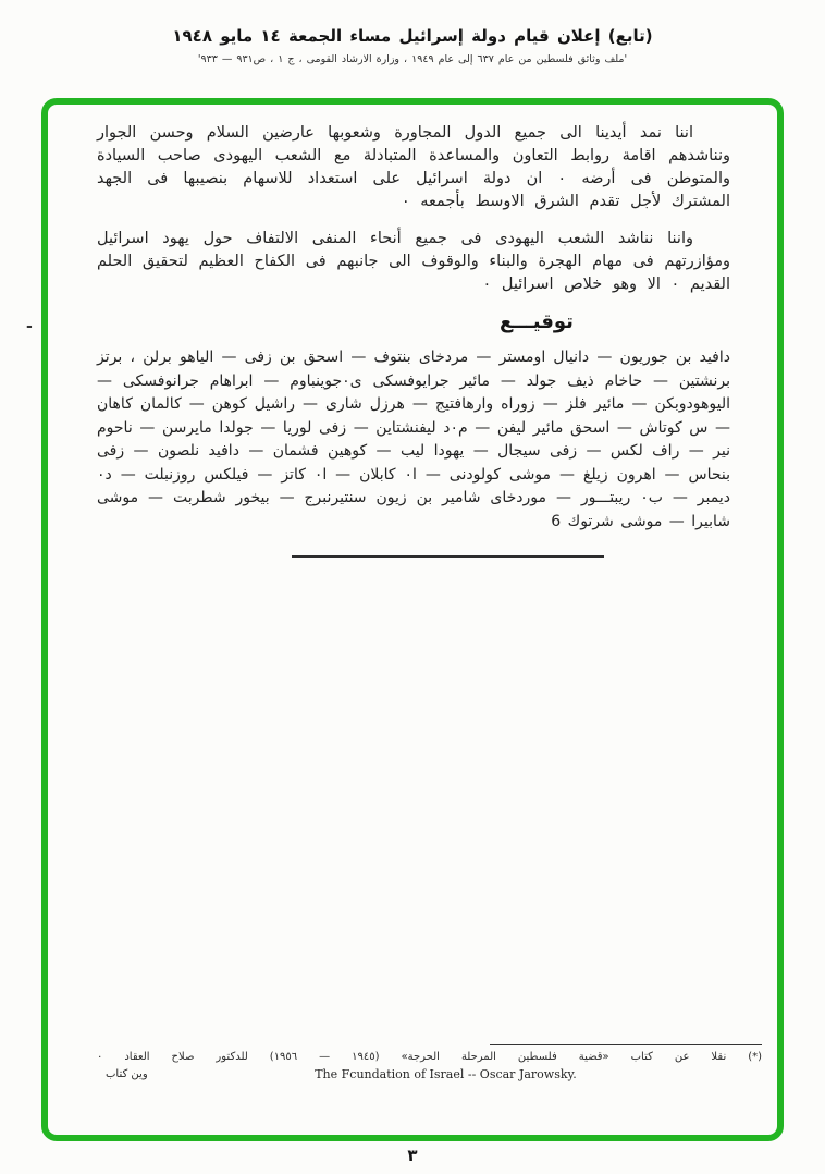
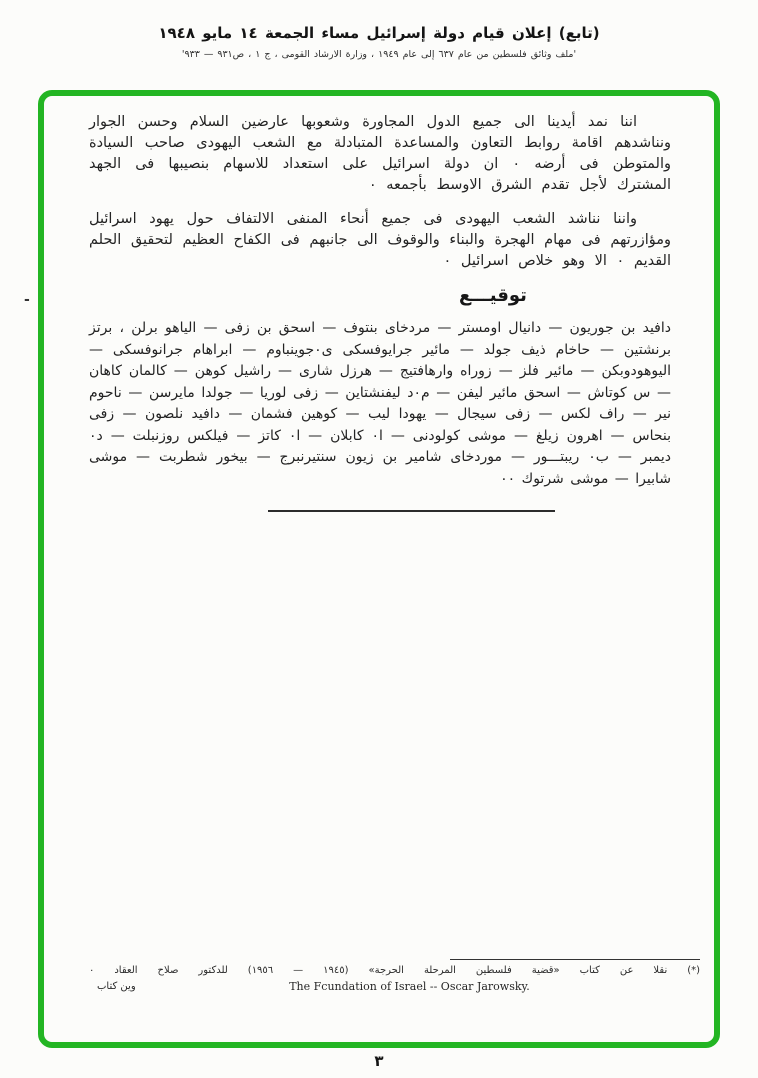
  (تابع) إعلان قيام دولة إسرائيل مساء الجمعة ١٤ مايو ١٩٤٨
  'ملف وثائق فلسطين من عام ٦٣٧ إلى عام ١٩٤٩ ، وزارة الارشاد القومى ، ج ١ ، ص٩٣١ — ٩٣٣'
  اننا نمد أيدينا الى جميع الدول المجاورة وشعوبها عارضين السلام وحسن الجوار ونناشدهم اقامة روابط التعاون والمساعدة المتبادلة مع الشعب اليهودى صاحب السيادة والمتوطن فى أرضه ٠ ان دولة اسرائيل على استعداد للاسهام بنصيبها فى الجهد المشترك لأجل تقدم الشرق الاوسط بأجمعه ٠
  واننا نناشد الشعب اليهودى فى جميع أنحاء المنفى الالتفاف حول يهود اسرائيل ومؤازرتهم فى مهام الهجرة والبناء والوقوف الى جانبهم فى الكفاح العظيم لتحقيق الحلم القديم ٠ الا وهو خلاص اسرائيل ٠
  توقيـــع
- دافيد بن جوريون — دانيال اومستر — مردخاى بنتوف — اسحق بن زفى — الياهو برلن ، برتز برنشتين — حاخام ذيف جولد — مائير جرايوفسكى ى٠جوينباوم — ابراهام جرانوفسكى — اليوهودوبكن — مائير فلز — زوراه وارهافتيج — هرزل شارى — راشيل كوهن — كالمان كاهان — س كوتاش — اسحق مائير ليفن — م٠د ليفنشتاين — زفى لوريا — جولدا مايرسن — ناحوم نير — راف لكس — زفى سيجال — يهودا ليب — كوهين فشمان — دافيد نلصون — زفى بنحاس — اهرون زيلغ — موشى كولودنى — ا٠ كابلان — ا٠ كاتز — فيلكس روزنبلت — د٠ ديمبر — ب٠ ريبتـــور — موردخاى شامير بن زيون سنتيرنبرج — بيخور شطربت — موشى شابيرا — موشى شرتوك 6
+ دافيد بن جوريون — دانيال اومستر — مردخاى بنتوف — اسحق بن زفى — الياهو برلن ، برتز برنشتين — حاخام ذيف جولد — مائير جرايوفسكى ى٠جوينباوم — ابراهام جرانوفسكى — اليوهودوبكن — مائير فلز — زوراه وارهافتيج — هرزل شارى — راشيل كوهن — كالمان كاهان — س كوتاش — اسحق مائير ليفن — م٠د ليفنشتاين — زفى لوريا — جولدا مايرسن — ناحوم نير — راف لكس — زفى سيجال — يهودا ليب — كوهين فشمان — دافيد نلصون — زفى بنحاس — اهرون زيلغ — موشى كولودنى — ا٠ كابلان — ا٠ كاتز — فيلكس روزنبلت — د٠ ديمبر — ب٠ ريبتـــور — موردخاى شامير بن زيون سنتيرنبرج — بيخور شطربت — موشى شابيرا — موشى شرتوك ٠٠
  (*) نقلا عن كتاب «قضية فلسطين المرحلة الحرجة» (١٩٤٥ — ١٩٥٦) للدكتور صلاح العقاد ٠
  وين كتاب
  The Fcundation of Israel -- Oscar Jarowsky.
  -
  ٣
